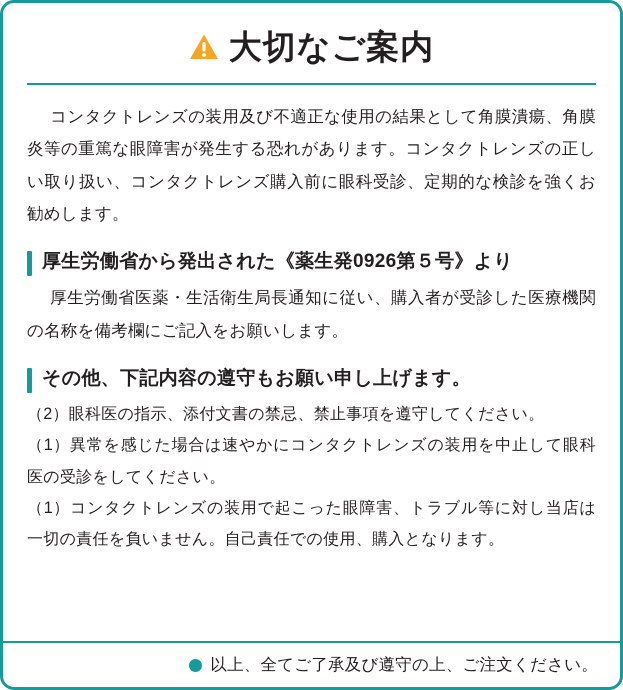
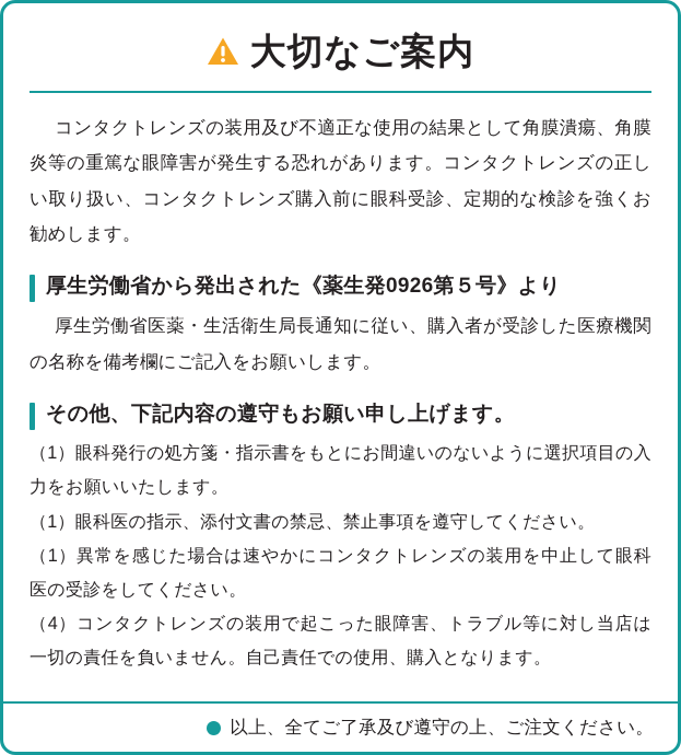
  大切なご案内
  コンタクトレンズの装用及び不適正な使用の結果として角膜潰瘍、角膜炎等の重篤な眼障害が発生する恐れがあります。コンタクトレンズの正しい取り扱い、コンタクトレンズ購入前に眼科受診、定期的な検診を強くお勧めします。
  厚生労働省から発出された《薬生発0926第５号》より
  厚生労働省医薬・生活衛生局長通知に従い、購入者が受診した医療機関の名称を備考欄にご記入をお願いします。
  その他、下記内容の遵守もお願い申し上げます。
+ （1）眼科発行の処方箋・指示書をもとにお間違いのないように選択項目の入力をお願いいたします。
- （2）眼科医の指示、添付文書の禁忌、禁止事項を遵守してください。
+ （1）眼科医の指示、添付文書の禁忌、禁止事項を遵守してください。
  （1）異常を感じた場合は速やかにコンタクトレンズの装用を中止して眼科医の受診をしてください。
- （1）コンタクトレンズの装用で起こった眼障害、トラブル等に対し当店は一切の責任を負いません。自己責任での使用、購入となります。
+ （4）コンタクトレンズの装用で起こった眼障害、トラブル等に対し当店は一切の責任を負いません。自己責任での使用、購入となります。
  以上、全てご了承及び遵守の上、ご注文ください。
